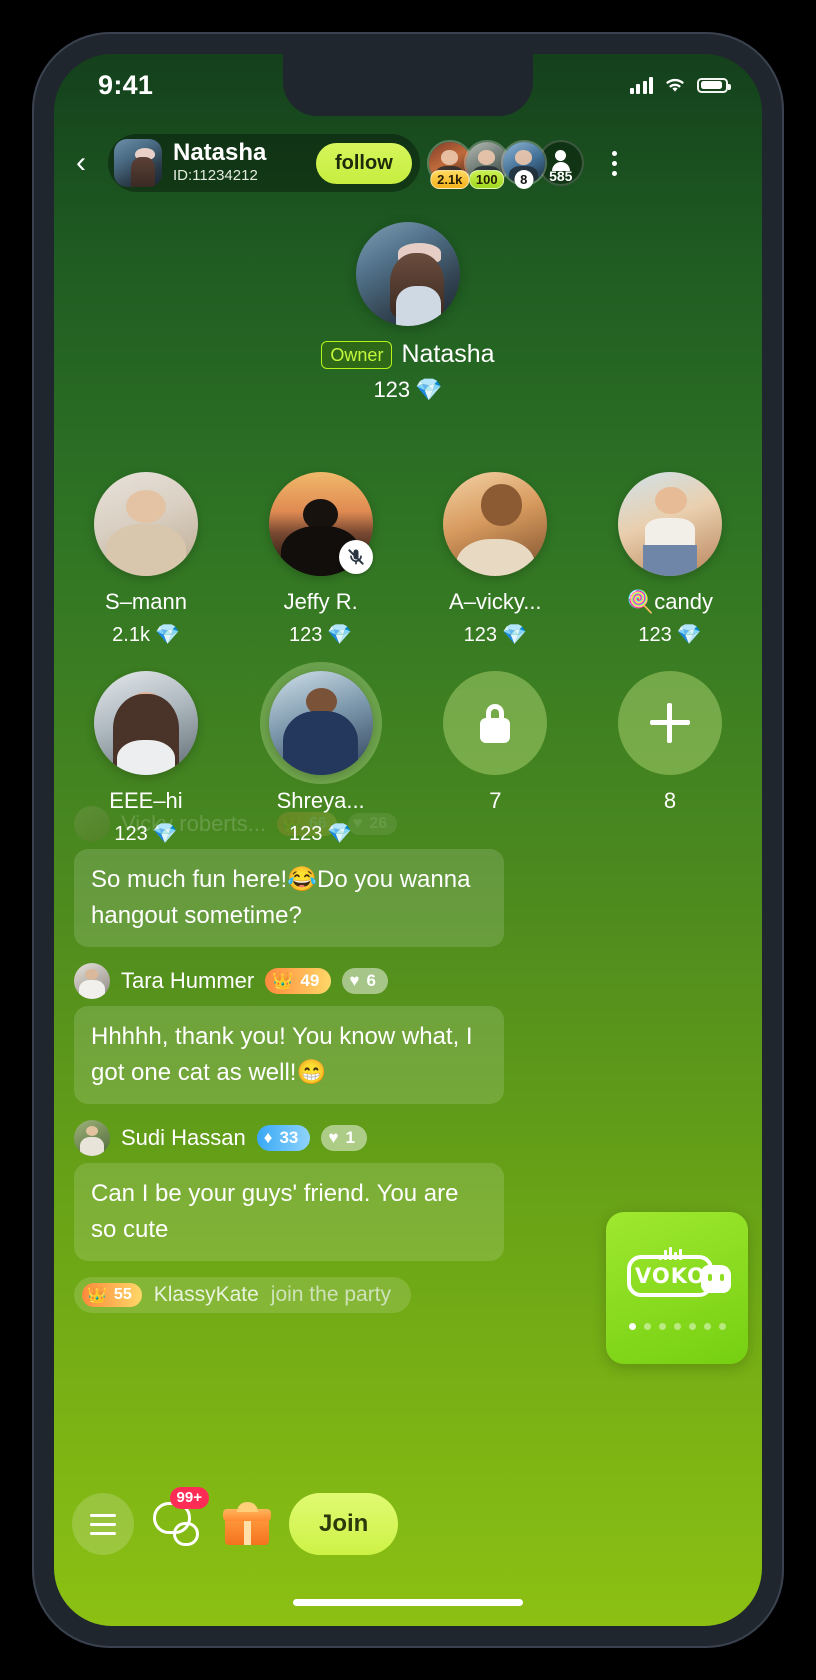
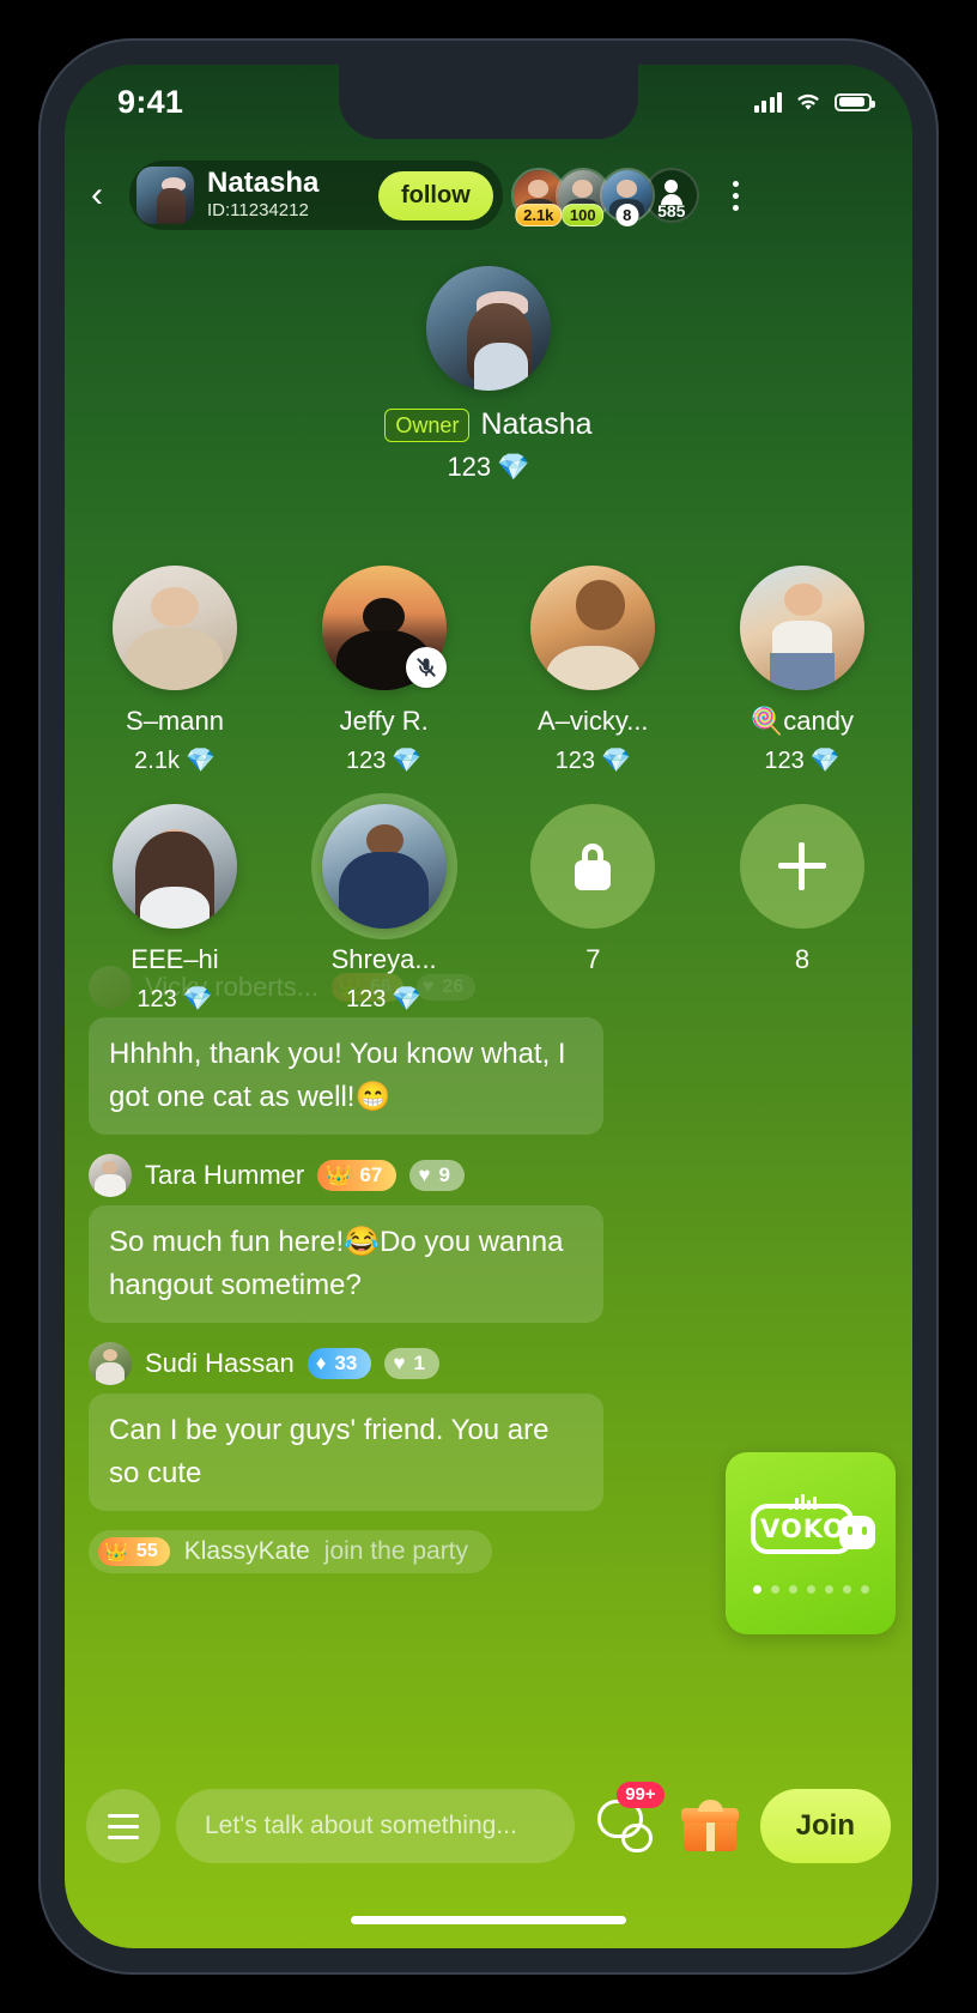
  9:41
  ‹
  Natasha
  ID:11234212
  follow
  2.1k
  100
  8
  585
  Owner
  Natasha
  123 💎
  S–mann
  2.1k 💎
  Jeffy R.
  123 💎
  A–vicky...
  123 💎
  🍭candy
  123 💎
  EEE–hi
  123 💎
  Shreya...
  123 💎
  7
  8
  Vicky roberts...
  👑
  66
  ♥
- So much fun here!😂Do you wanna hangout sometime?
+ Hhhhh, thank you! You know what, I got one cat as well!😁
  Tara Hummer
  👑
- 49
+ 67
  ♥
- 6
+ 9
- Hhhhh, thank you! You know what, I got one cat as well!😁
+ So much fun here!😂Do you wanna hangout sometime?
  Sudi Hassan
  ♦
  33
  ♥
  1
  Can I be your guys' friend. You are so cute
  👑
  55
  KlassyKate
  join the party
  VOKO
+ Let's talk about something...
  99+
  Join
